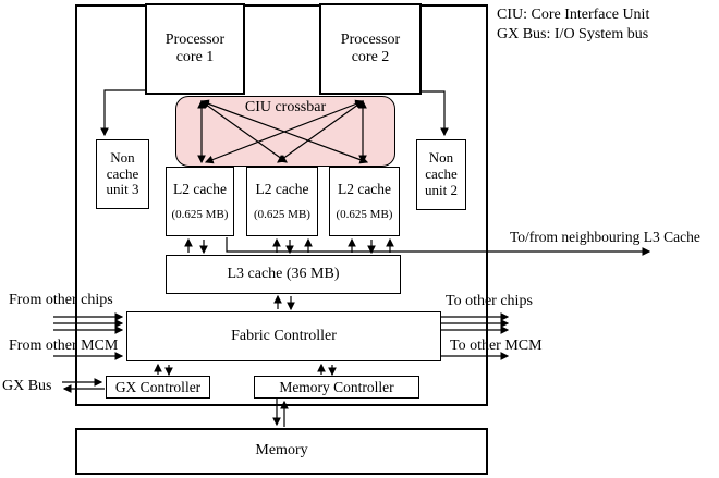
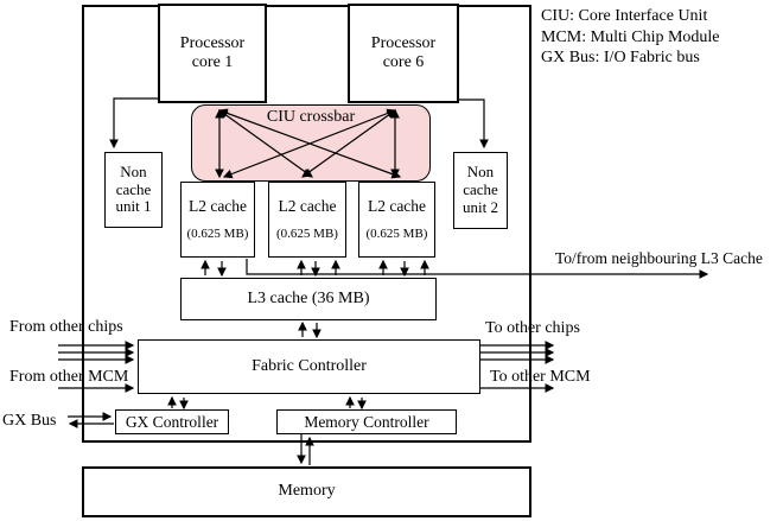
  CIU crossbar
  Processor
  core 1
  Processor
- core 2
+ core 6
  Non
  cache
- unit 3
+ unit 1
  Non
  cache
  unit 2
  L2 cache
  (0.625 MB)
  L2 cache
  (0.625 MB)
  L2 cache
  (0.625 MB)
  L3 cache (36 MB)
  Fabric Controller
  GX Controller
  Memory Controller
  Memory
  CIU: Core Interface Unit
+ MCM: Multi Chip Module
- GX Bus: I/O System bus
+ GX Bus: I/O Fabric bus
  To/from neighbouring L3 Cache
  From other chips
  From other MCM
  GX Bus
  To other chips
  To other MCM
